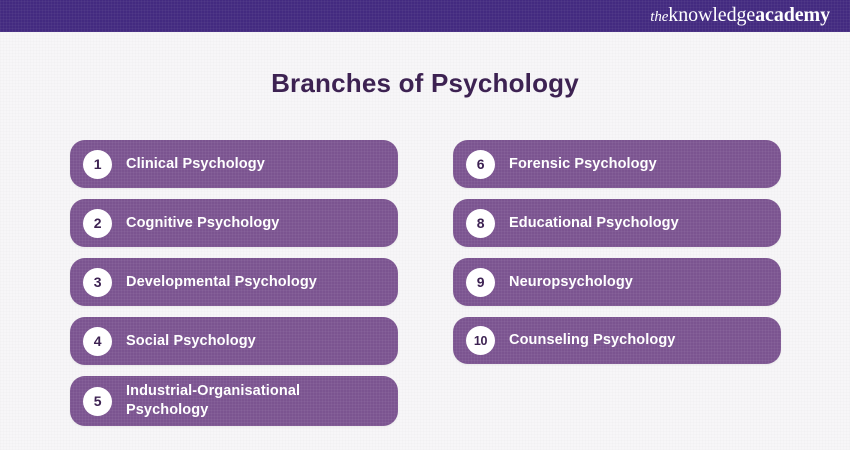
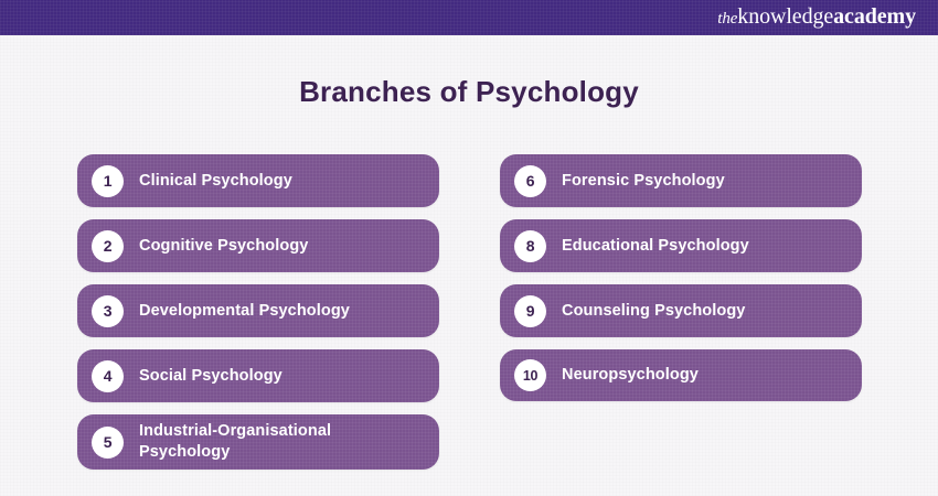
  theknowledgeacademy
  Branches of Psychology
  1
  Clinical Psychology
  2
  Cognitive Psychology
  3
  Developmental Psychology
  4
  Social Psychology
  5
  Industrial-Organisational Psychology
  6
  Forensic Psychology
  8
  Educational Psychology
  9
- Neuropsychology
+ Counseling Psychology
  10
- Counseling Psychology
+ Neuropsychology
